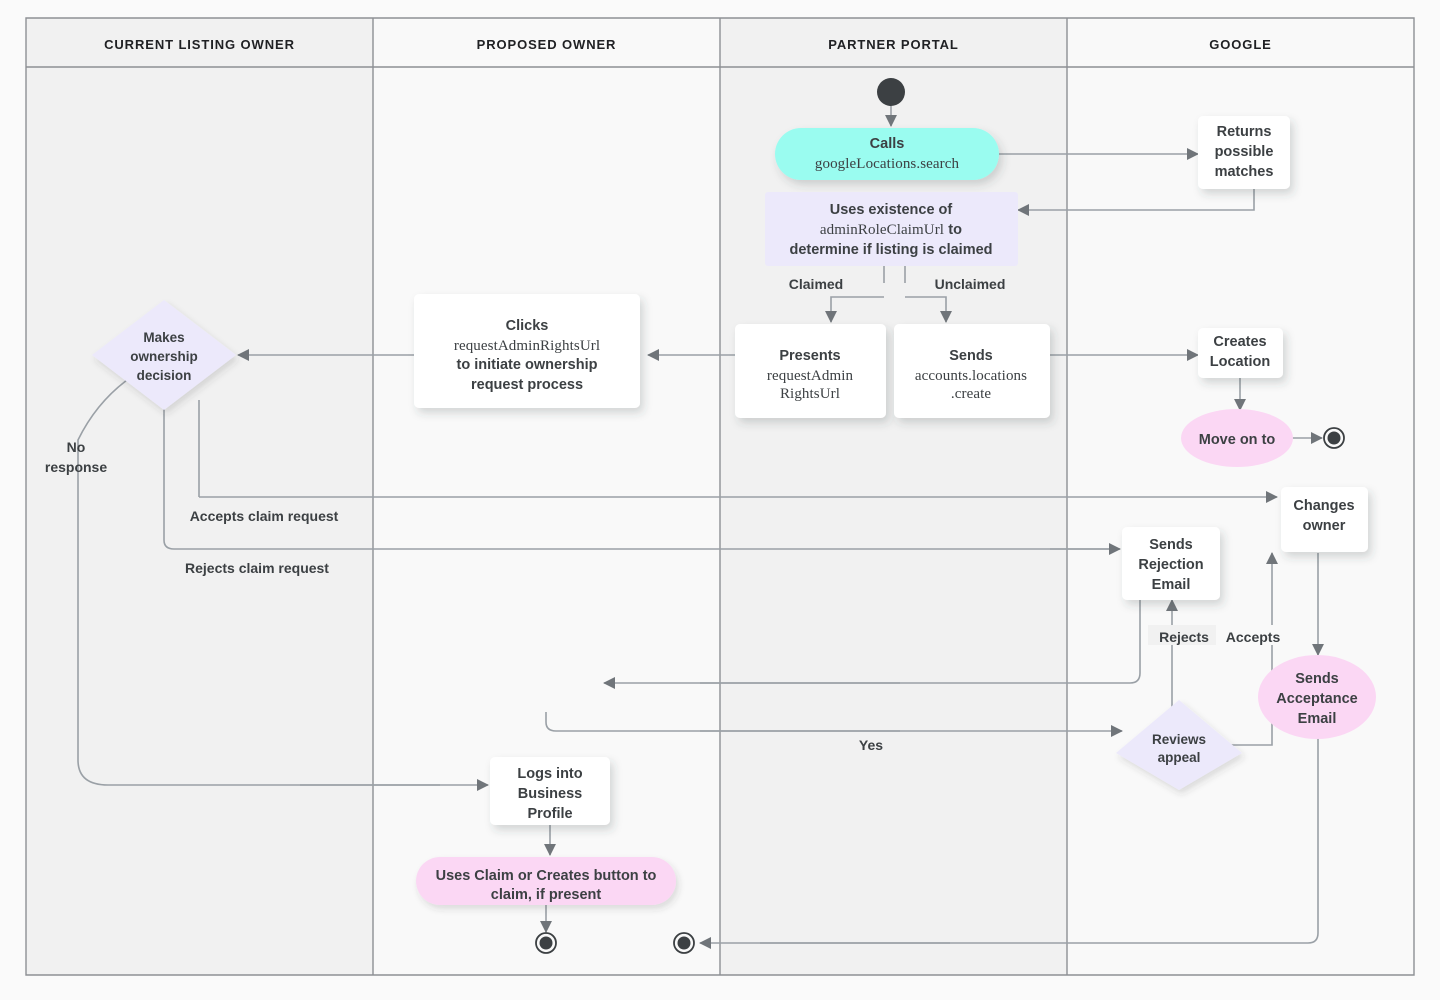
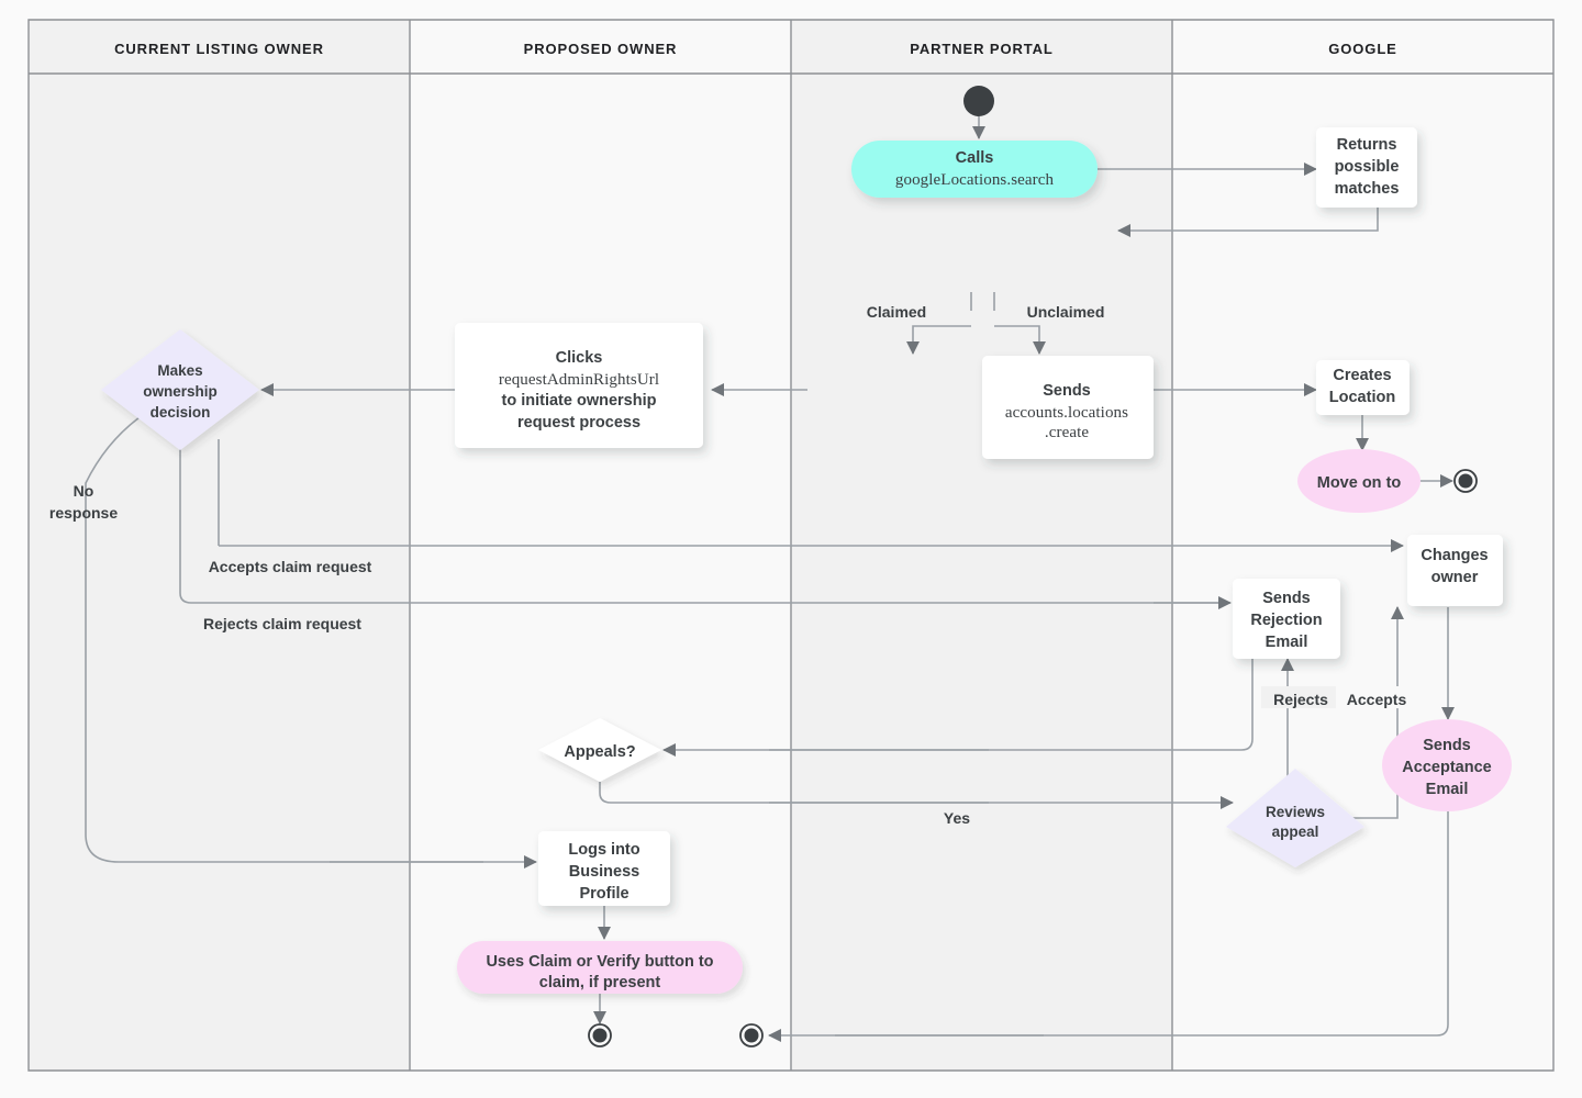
  CURRENT LISTING OWNER
  PROPOSED OWNER
  PARTNER PORTAL
  GOOGLE
  Calls
  googleLocations.search
  Returns
  possible
  matches
- Uses existence of
- adminRoleClaimUrl to
- determine if listing is claimed
- Presents
- requestAdmin
- RightsUrl
  Sends
  accounts.locations
  .create
  Creates
  Location
  Move on to
  Clicks
  requestAdminRightsUrl
  to initiate ownership
  request process
  Makes
  ownership
  decision
  Changes
  owner
  Sends
  Rejection
  Email
  Sends
  Acceptance
  Email
+ Appeals?
  Reviews
  appeal
  Logs into
  Business
  Profile
- Uses Claim or Creates button to
+ Uses Claim or Verify button to
  claim, if present
  Claimed
  Unclaimed
  No
  response
  Accepts claim request
  Rejects claim request
  Rejects
  Accepts
  Yes
